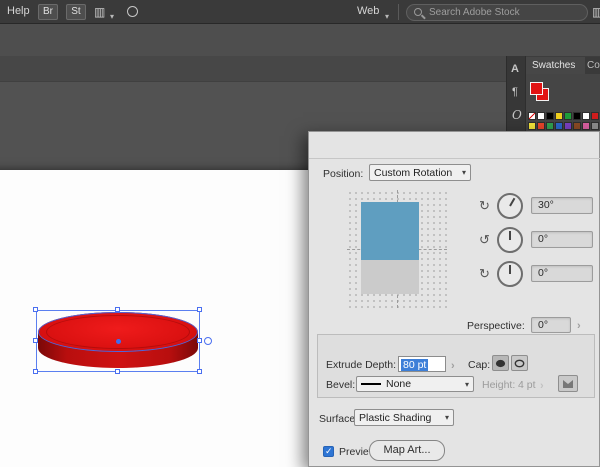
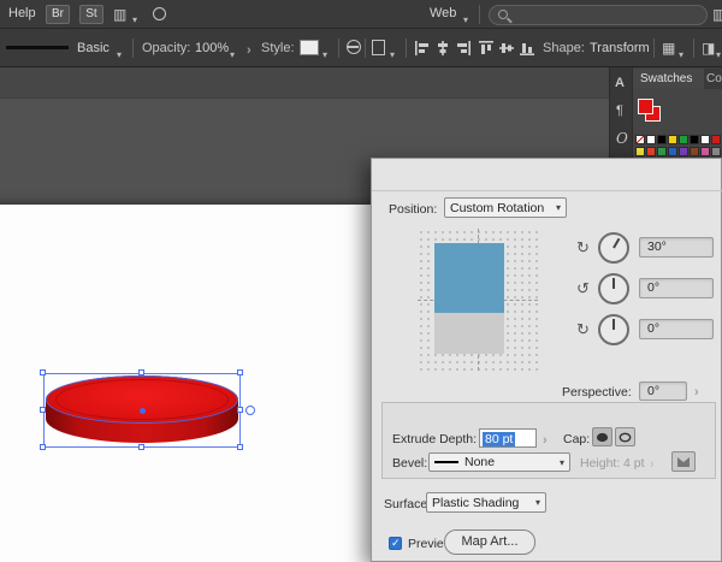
  Help
  Br
  St
  ▥
  Web
- Search Adobe Stock
  ▥
+ Basic
+ Opacity:
+ 100%
+ Style:
+ Shape:
+ Transform
+ ▦
+ ◨
  A
  ¶
  O
  Swatches
  Position:
  Custom Rotation
  ▾
  ↻
  30°
  ↺
  0°
  ↻
  0°
  Perspective:
  0°
  Extrude Depth:
  80 pt
  Cap:
  Bevel:
  None
  ▾
  Height:
  4 pt
  Surface
  Plastic Shading
  ▾
  Previe
  Map Art...
